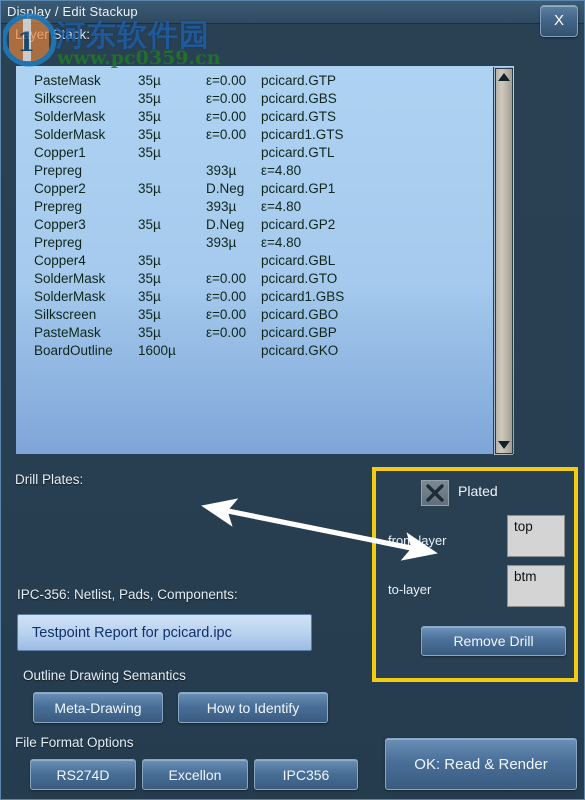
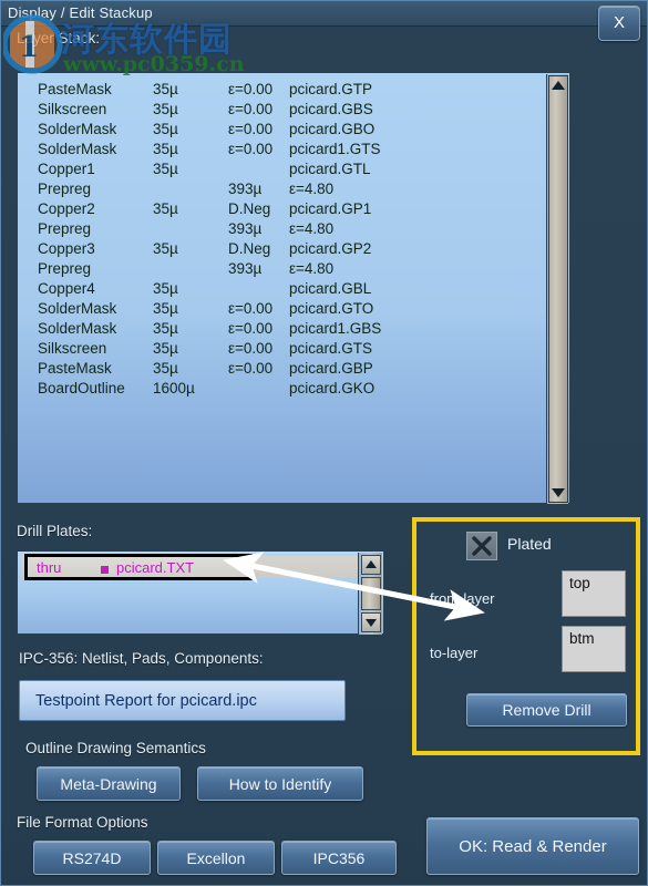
  Display / Edit Stackup
  X
  Layer Stack:
  PasteMask
  35µ
  ε=0.00
  pcicard.GTP
  Silkscreen
  35µ
  ε=0.00
  pcicard.GBS
  SolderMask
  35µ
  ε=0.00
- pcicard.GTS
+ pcicard.GBO
  SolderMask
  35µ
  ε=0.00
  pcicard1.GTS
  Copper1
  35µ
  pcicard.GTL
  Prepreg
  393µ
  ε=4.80
  Copper2
  35µ
  D.Neg
  pcicard.GP1
  Prepreg
  393µ
  ε=4.80
  Copper3
  35µ
  D.Neg
  pcicard.GP2
  Prepreg
  393µ
  ε=4.80
  Copper4
  35µ
  pcicard.GBL
  SolderMask
  35µ
  ε=0.00
  pcicard.GTO
  SolderMask
  35µ
  ε=0.00
  pcicard1.GBS
  Silkscreen
  35µ
  ε=0.00
- pcicard.GBO
+ pcicard.GTS
  PasteMask
  35µ
  ε=0.00
  pcicard.GBP
  BoardOutline
  1600µ
  pcicard.GKO
  Drill Plates:
+ thru
+ pcicard.TXT
  Plated
  from-layer
  top
  to-layer
  btm
  Remove Drill
  IPC-356: Netlist, Pads, Components:
  Testpoint Report for pcicard.ipc
  Outline Drawing Semantics
  Meta-Drawing
  How to Identify
  File Format Options
  RS274D
  Excellon
  IPC356
  OK: Read & Render
  1
  河东软件园
  www.pc0359.cn
